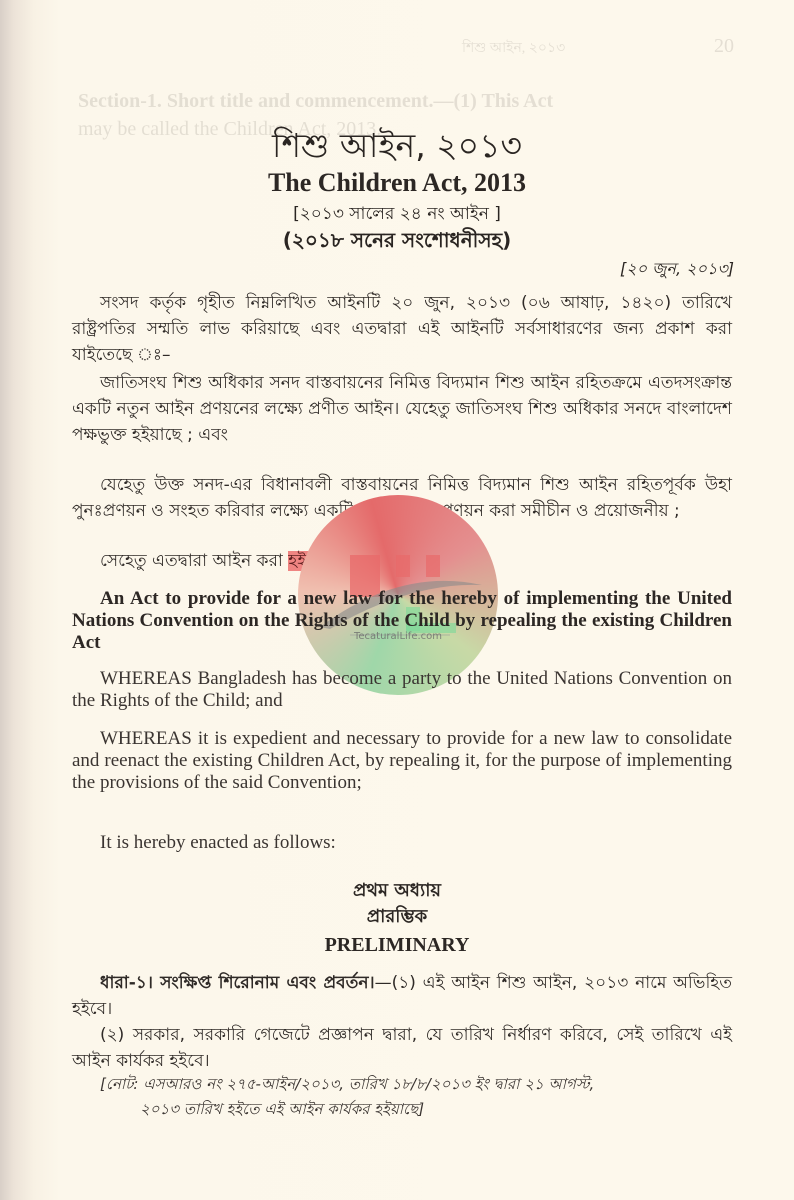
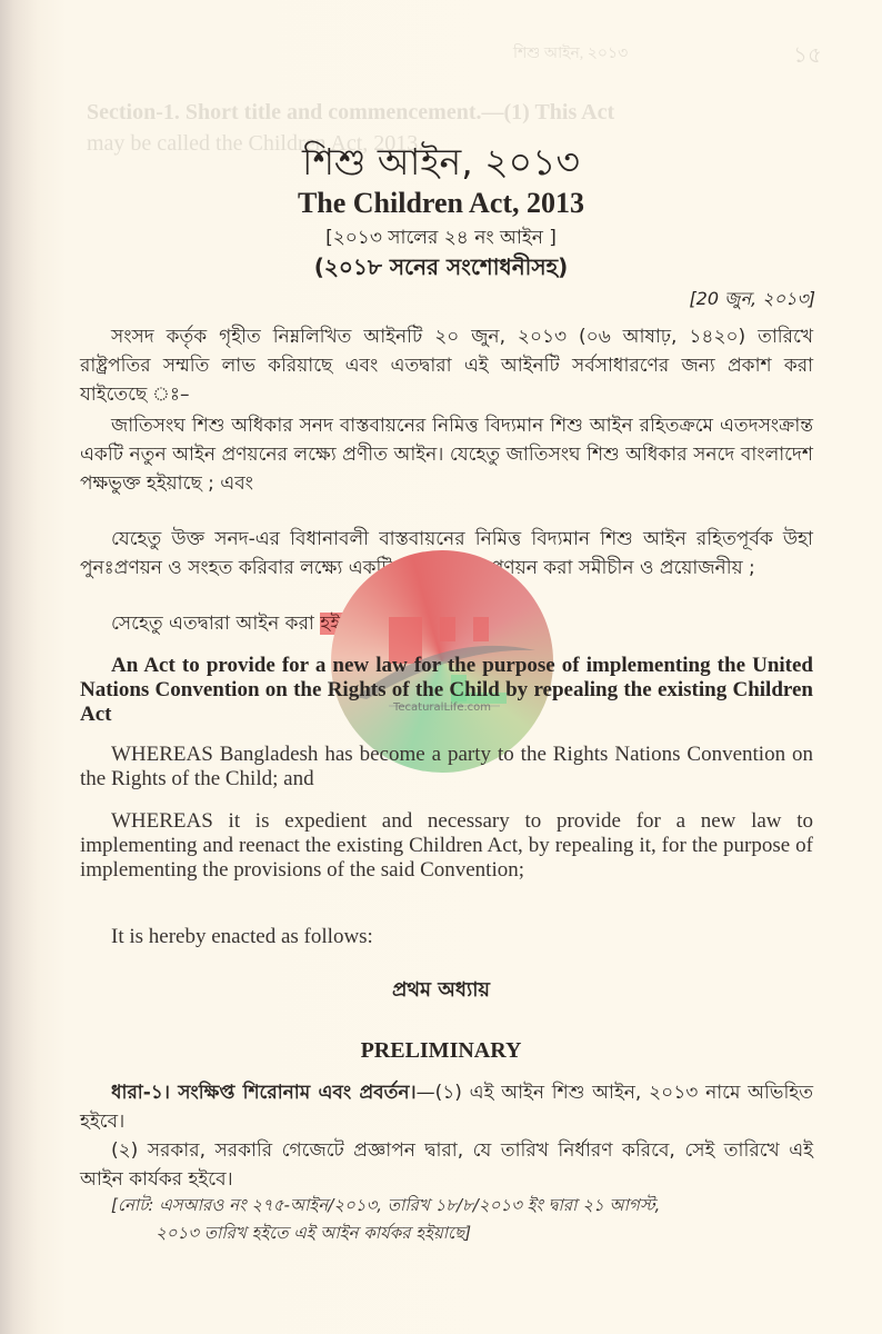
- 20
+ ১৫
  শিশু আইন, ২০১৩
  Section-1. Short title and commencement.—(1) This Act
  may be called the Children Act, 2013.
  শিশু আইন, ২০১৩
  The Children Act, 2013
  [২০১৩ সালের ২৪ নং আইন ]
  (২০১৮ সনের সংশোধনীসহ)
- [২০ জুন, ২০১৩]
+ [20 জুন, ২০১৩]
  সংসদ কর্তৃক গৃহীত নিম্নলিখিত আইনটি ২০ জুন, ২০১৩ (০৬ আষাঢ়, ১৪২০) তারিখে রাষ্ট্রপতির সম্মতি লাভ করিয়াছে এবং এতদ্বারা এই আইনটি সর্বসাধারণের জন্য প্রকাশ করা যাইতেছে ঃ–
  জাতিসংঘ শিশু অধিকার সনদ বাস্তবায়নের নিমিত্ত বিদ্যমান শিশু আইন রহিতক্রমে এতদসংক্রান্ত একটি নতুন আইন প্রণয়নের লক্ষ্যে প্রণীত আইন। যেহেতু জাতিসংঘ শিশু অধিকার সনদে বাংলাদেশ পক্ষভুক্ত হইয়াছে ; এবং
  যেহেতু উক্ত সনদ-এর বিধানাবলী বাস্তবায়নের নিমিত্ত বিদ্যমান শিশু আইন রহিতপূর্বক উহা পুনঃপ্রণয়ন ও সংহত করিবার লক্ষ্যে একণয়ন করা সমীচীন ও প্রয়োজনীয় ;
  সেহেতু এতদ্বারা আইন করা হই
  TecaturalLife.com
- An Act to provide for a new law for the hereby of implementing the United Nations Convention on the Rights of the Child by repealing the existing Children Act
+ An Act to provide for a new law for the purpose of implementing the United Nations Convention on the Rights of the Child by repealing the existing Children Act
- WHEREAS Bangladesh has become a party to the United Nations Convention on the Rights of the Child; and
+ WHEREAS Bangladesh has become a party to the Rights Nations Convention on the Rights of the Child; and
- WHEREAS it is expedient and necessary to provide for a new law to consolidate and reenact the existing Children Act, by repealing it, for the purpose of implementing the provisions of the said Convention;
+ WHEREAS it is expedient and necessary to provide for a new law to implementing and reenact the existing Children Act, by repealing it, for the purpose of implementing the provisions of the said Convention;
  It is hereby enacted as follows:
  প্রথম অধ্যায়
- প্রারম্ভিক
  PRELIMINARY
  ধারা-১। সংক্ষিপ্ত শিরোনাম এবং প্রবর্তন।—(১) এই আইন শিশু আইন, ২০১৩ নামে অভিহিত হইবে।
  (২) সরকার, সরকারি গেজেটে প্রজ্ঞাপন দ্বারা, যে তারিখ নির্ধারণ করিবে, সেই তারিখে এই আইন কার্যকর হইবে।
  [নোট: এসআরও নং ২৭৫-আইন/২০১৩, তারিখ ১৮/৮/২০১৩ ইং দ্বারা ২১ আগস্ট,
  ২০১৩ তারিখ হইতে এই আইন কার্যকর হইয়াছে]
